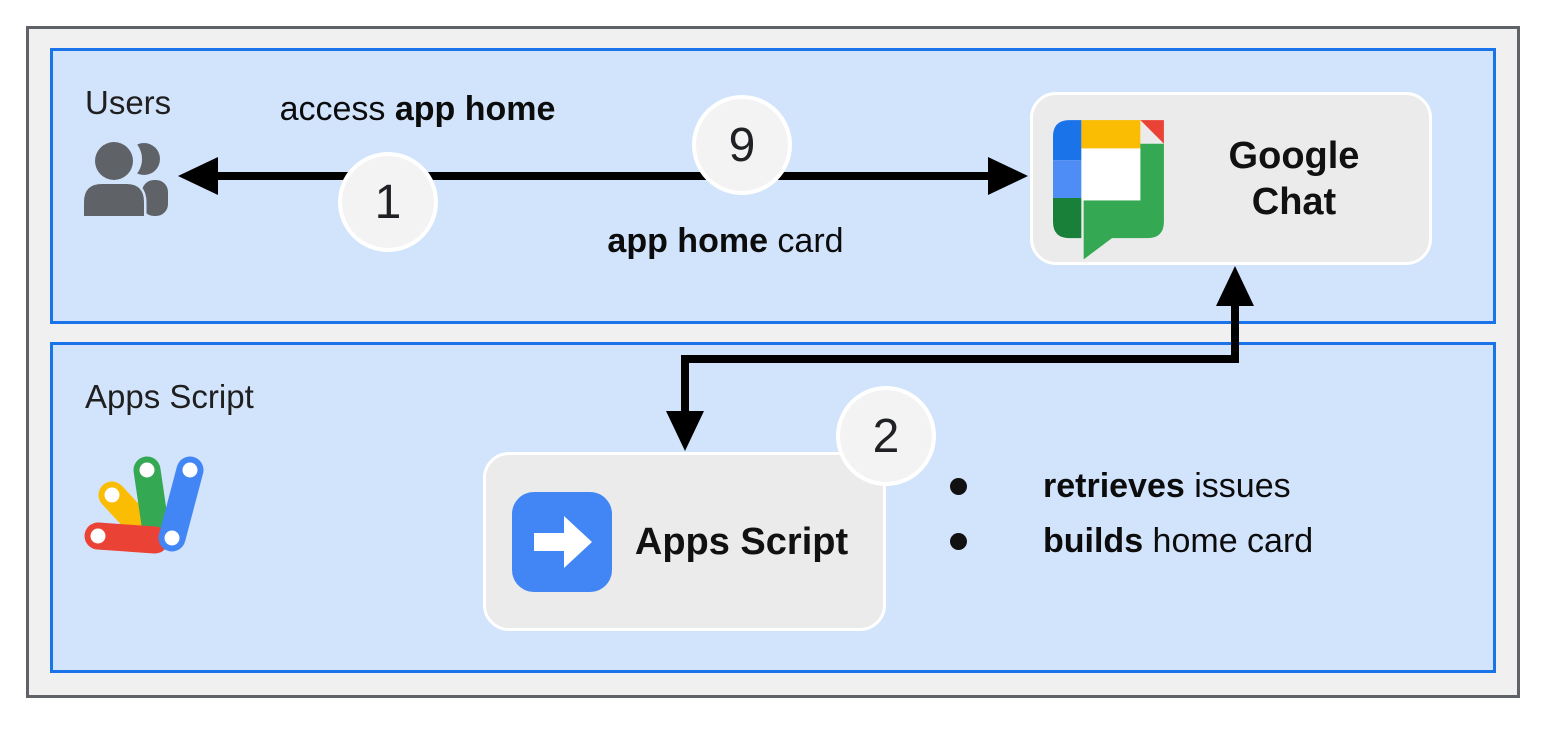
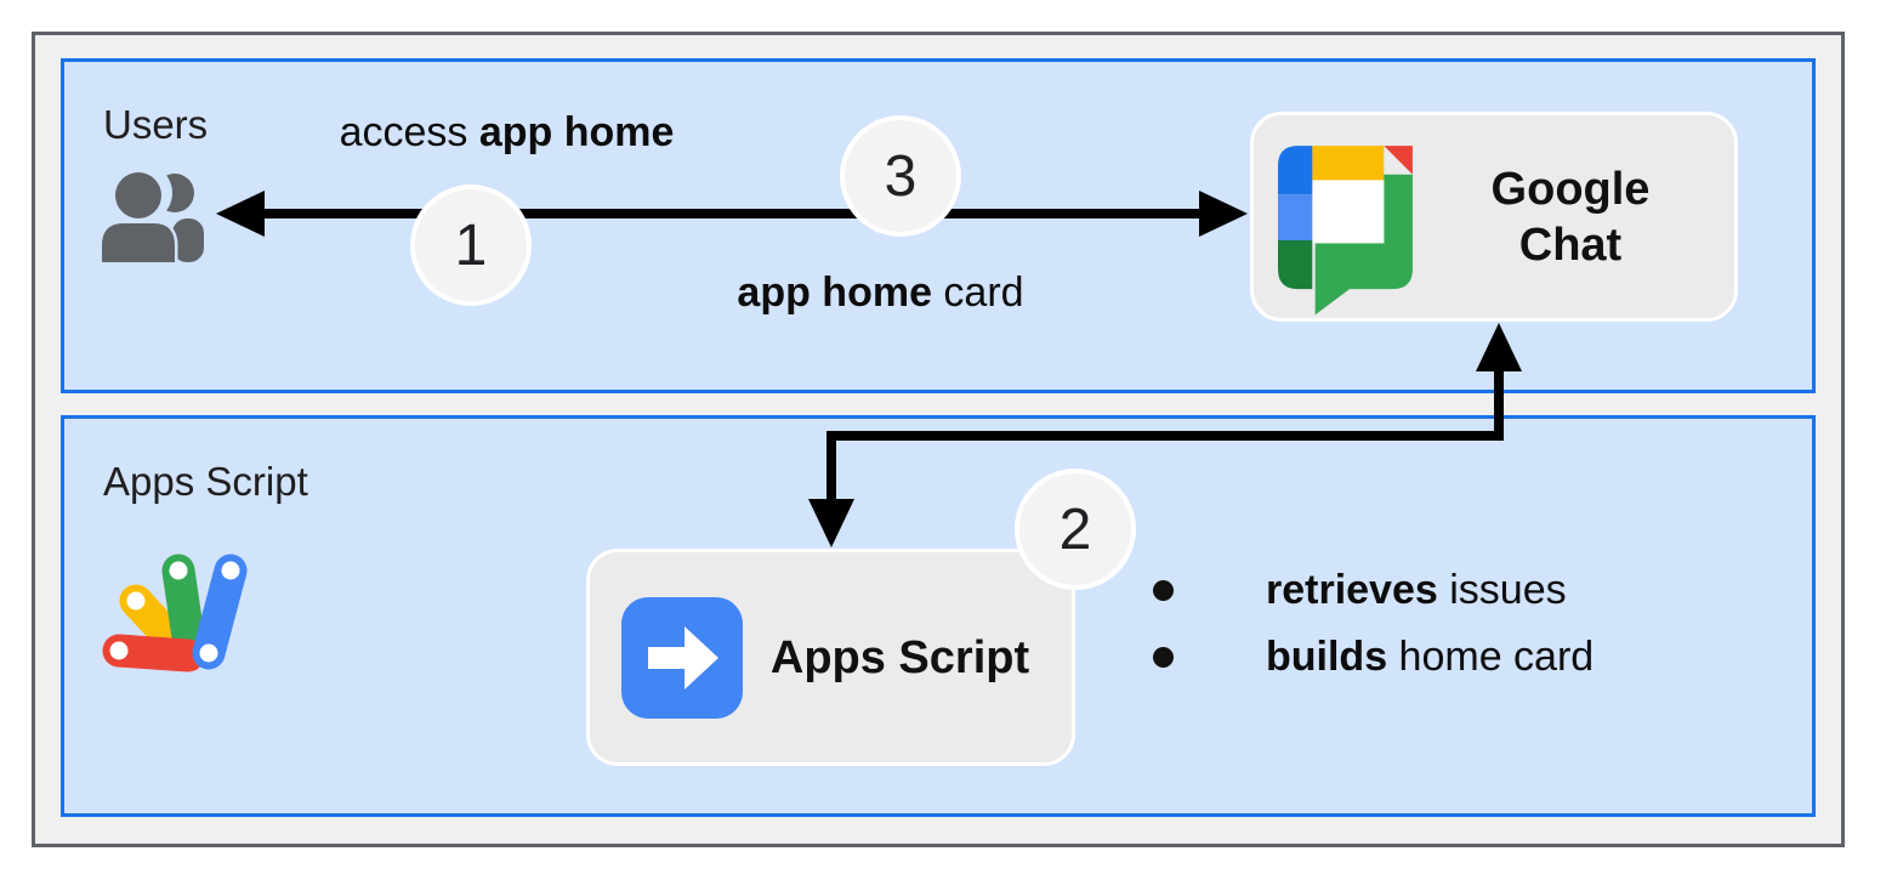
  Users
  Apps Script
  Google
  Chat
  Apps Script
  1
- 9
+ 3
  2
  access app home
  app home card
  retrieves issues
  builds home card
